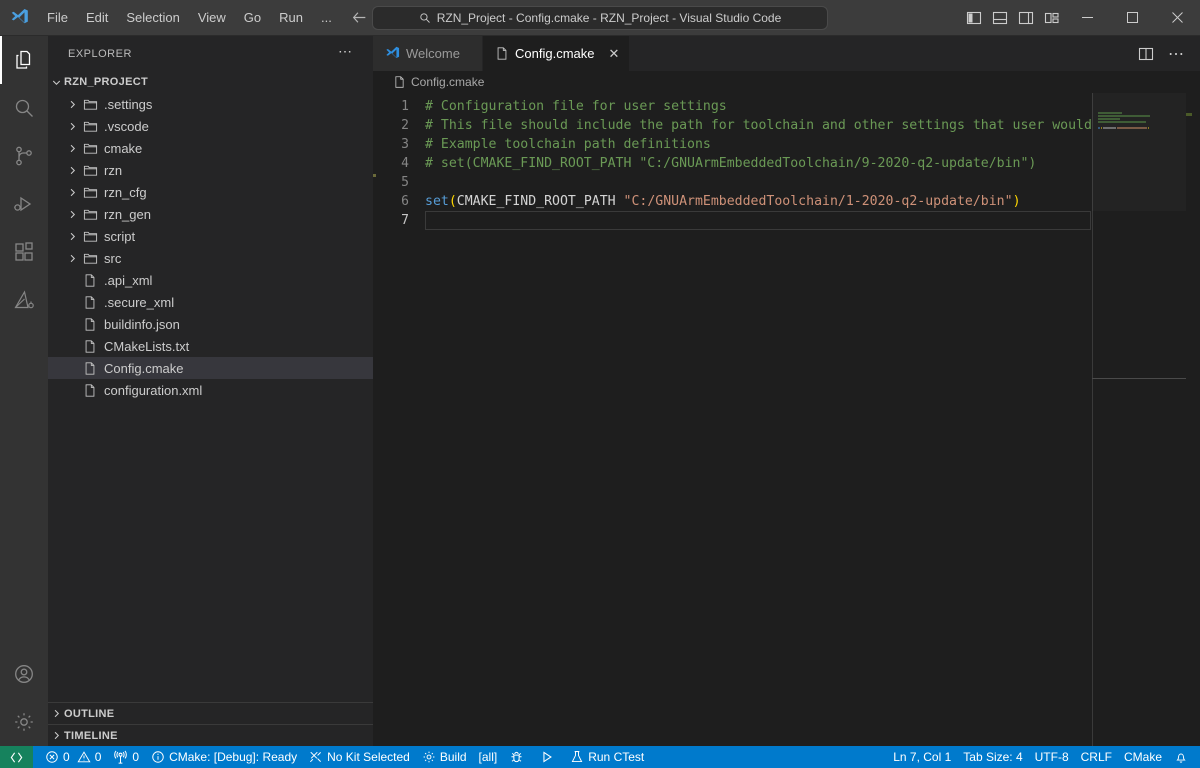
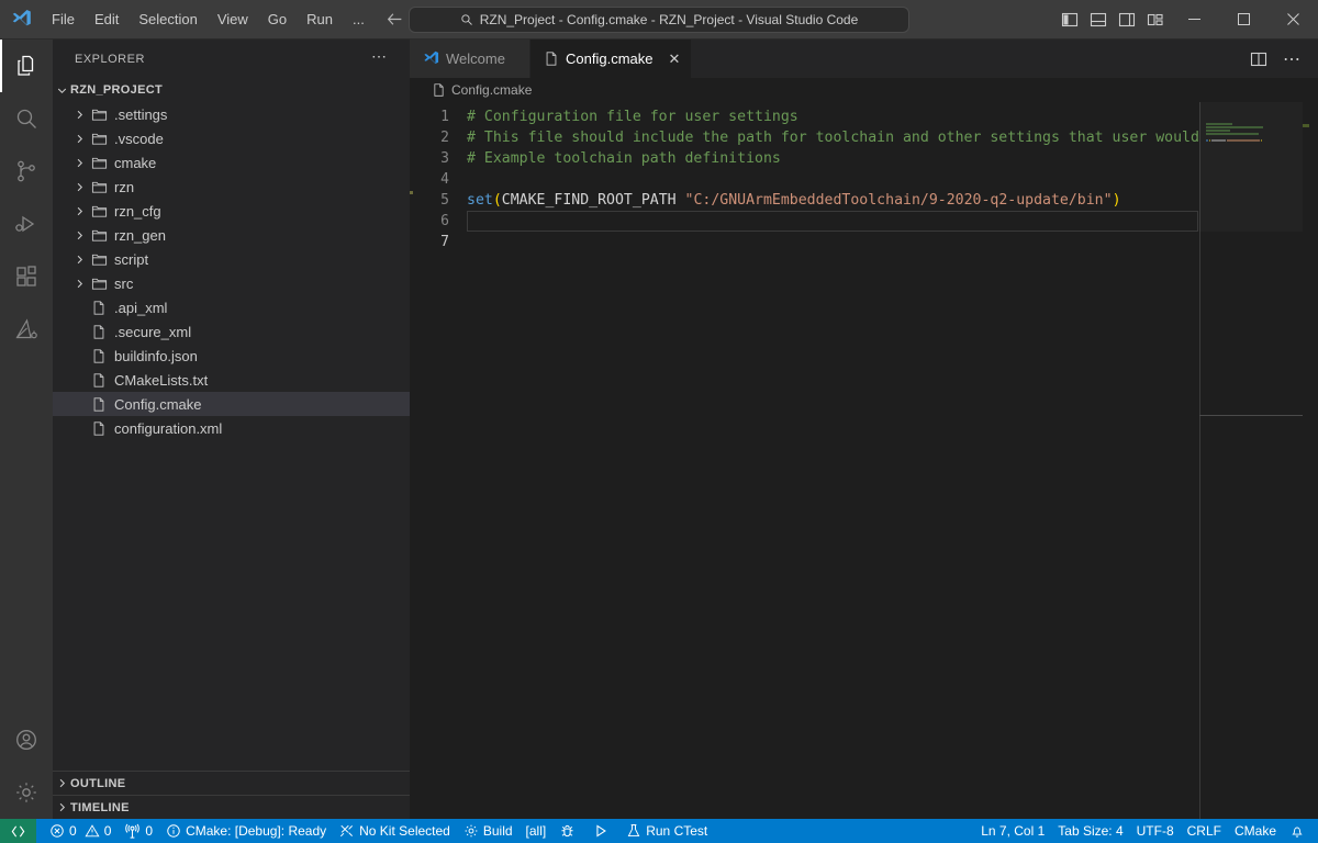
  File
  Edit
  Selection
  View
  Go
  Run
  ...
  RZN_Project - Config.cmake - RZN_Project - Visual Studio Code
  EXPLORER
  ⋯
  RZN_PROJECT
  .settings
  .vscode
  cmake
  rzn
  rzn_cfg
  rzn_gen
  script
  src
  .api_xml
  .secure_xml
  buildinfo.json
  CMakeLists.txt
  Config.cmake
  configuration.xml
  OUTLINE
  TIMELINE
  Welcome
  Config.cmake
  ✕
  ⋯
  Config.cmake
  1
  2
  3
  4
  5
  6
  7
  # Configuration file for user settings
  # This file should include the path for toolchain and other settings that user would
  # Example toolchain path definitions
- # set(CMAKE_FIND_ROOT_PATH "C:/GNUArmEmbeddedToolchain/9-2020-q2-update/bin")
- set(CMAKE_FIND_ROOT_PATH "C:/GNUArmEmbeddedToolchain/1-2020-q2-update/bin")
+ set(CMAKE_FIND_ROOT_PATH "C:/GNUArmEmbeddedToolchain/9-2020-q2-update/bin")
  0
  0
  0
  CMake: [Debug]: Ready
  No Kit Selected
  Build
  [all]
  Run CTest
  Ln 7, Col 1
  Tab Size: 4
  UTF-8
  CRLF
  CMake
